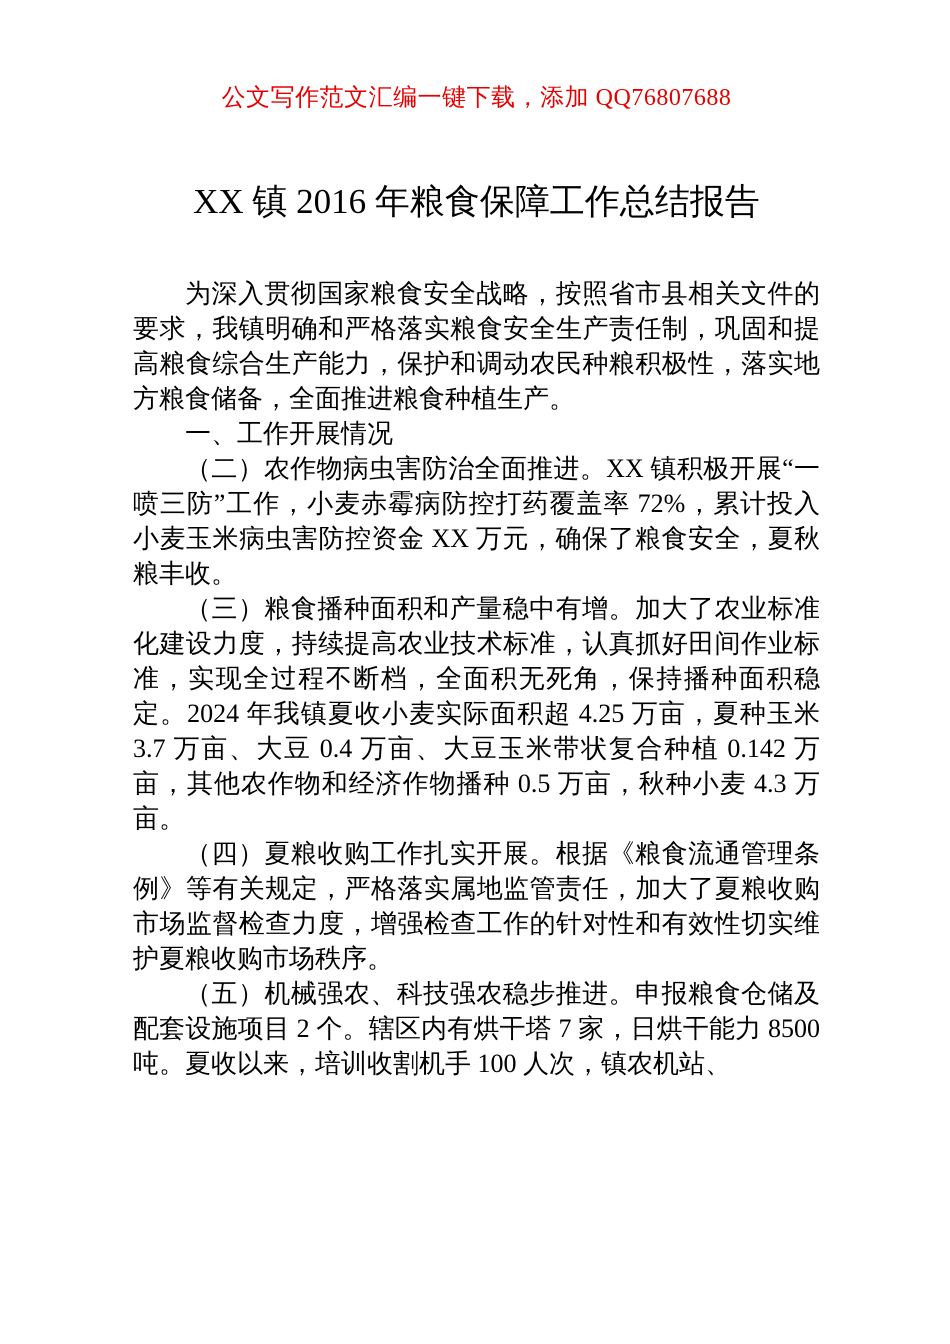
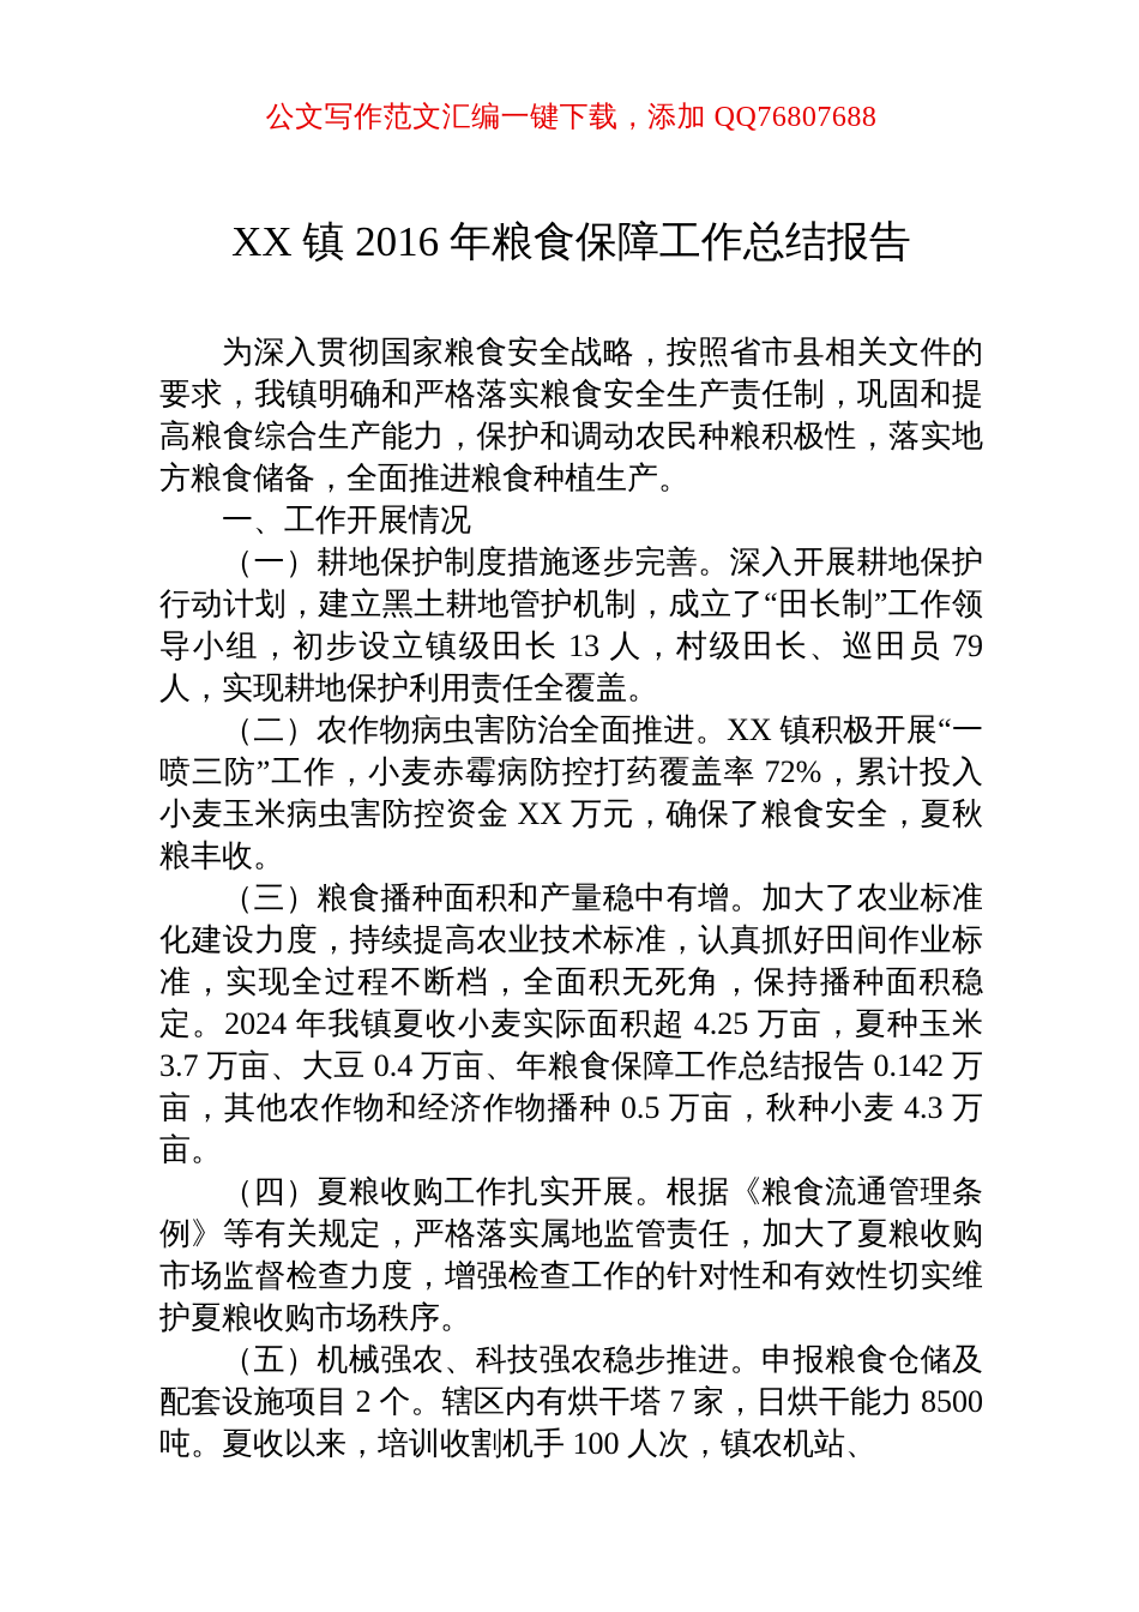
  公文写作范文汇编一键下载，添加 QQ76807688
  XX 镇 2016 年粮食保障工作总结报告
  为深入贯彻国家粮食安全战略，按照省市县相关文件的要求，我镇明确和严格落实粮食安全生产责任制，巩固和提高粮食综合生产能力，保护和调动农民种粮积极性，落实地方粮食储备，全面推进粮食种植生产。
  一、工作开展情况
+ （一）耕地保护制度措施逐步完善。深入开展耕地保护行动计划，建立黑土耕地管护机制，成立了“田长制”工作领导小组，初步设立镇级田长 13 人，村级田长、巡田员 79 人，实现耕地保护利用责任全覆盖。
  （二）农作物病虫害防治全面推进。XX 镇积极开展“一喷三防”工作，小麦赤霉病防控打药覆盖率 72%，累计投入小麦玉米病虫害防控资金 XX 万元，确保了粮食安全，夏秋粮丰收。
- （三）粮食播种面积和产量稳中有增。加大了农业标准化建设力度，持续提高农业技术标准，认真抓好田间作业标准，实现全过程不断档，全面积无死角，保持播种面积稳定。2024 年我镇夏收小麦实际面积超 4.25 万亩，夏种玉米 3.7 万亩、大豆 0.4 万亩、大豆玉米带状复合种植 0.142 万亩，其他农作物和经济作物播种 0.5 万亩，秋种小麦 4.3 万亩。
+ （三）粮食播种面积和产量稳中有增。加大了农业标准化建设力度，持续提高农业技术标准，认真抓好田间作业标准，实现全过程不断档，全面积无死角，保持播种面积稳定。2024 年我镇夏收小麦实际面积超 4.25 万亩，夏种玉米 3.7 万亩、大豆 0.4 万亩、年粮食保障工作总结报告 0.142 万亩，其他农作物和经济作物播种 0.5 万亩，秋种小麦 4.3 万亩。
  （四）夏粮收购工作扎实开展。根据《粮食流通管理条例》等有关规定，严格落实属地监管责任，加大了夏粮收购市场监督检查力度，增强检查工作的针对性和有效性切实维护夏粮收购市场秩序。
  （五）机械强农、科技强农稳步推进。申报粮食仓储及配套设施项目 2 个。辖区内有烘干塔 7 家，日烘干能力 8500 吨。夏收以来，培训收割机手 100 人次，镇农机站、
